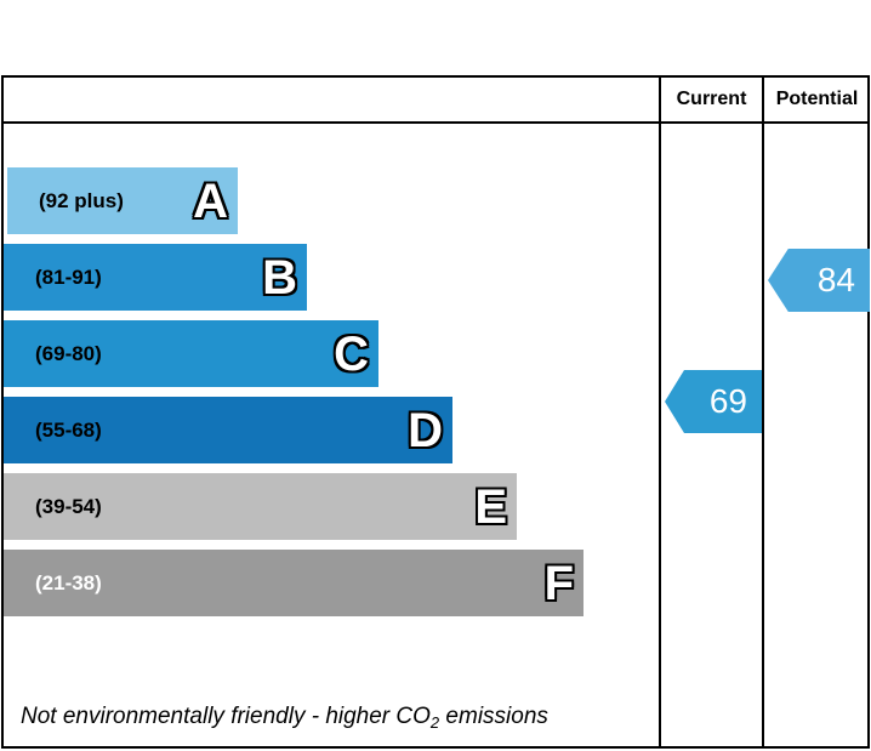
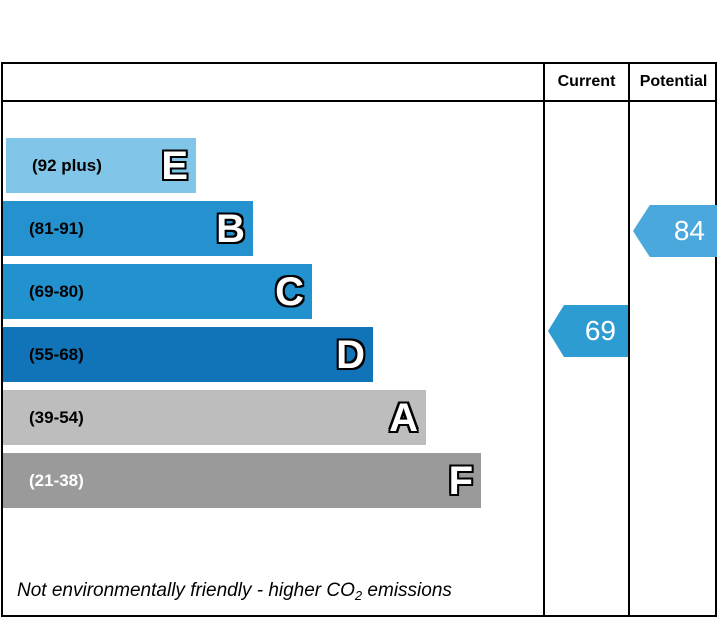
  Current
  Potential
  Not environmentally friendly - higher CO2 emissions
  (92 plus)
- A
+ E
  (81-91)
  B
  (69-80)
  C
  (55-68)
  D
  (39-54)
- E
+ A
  (21-38)
  F
  69
  84
